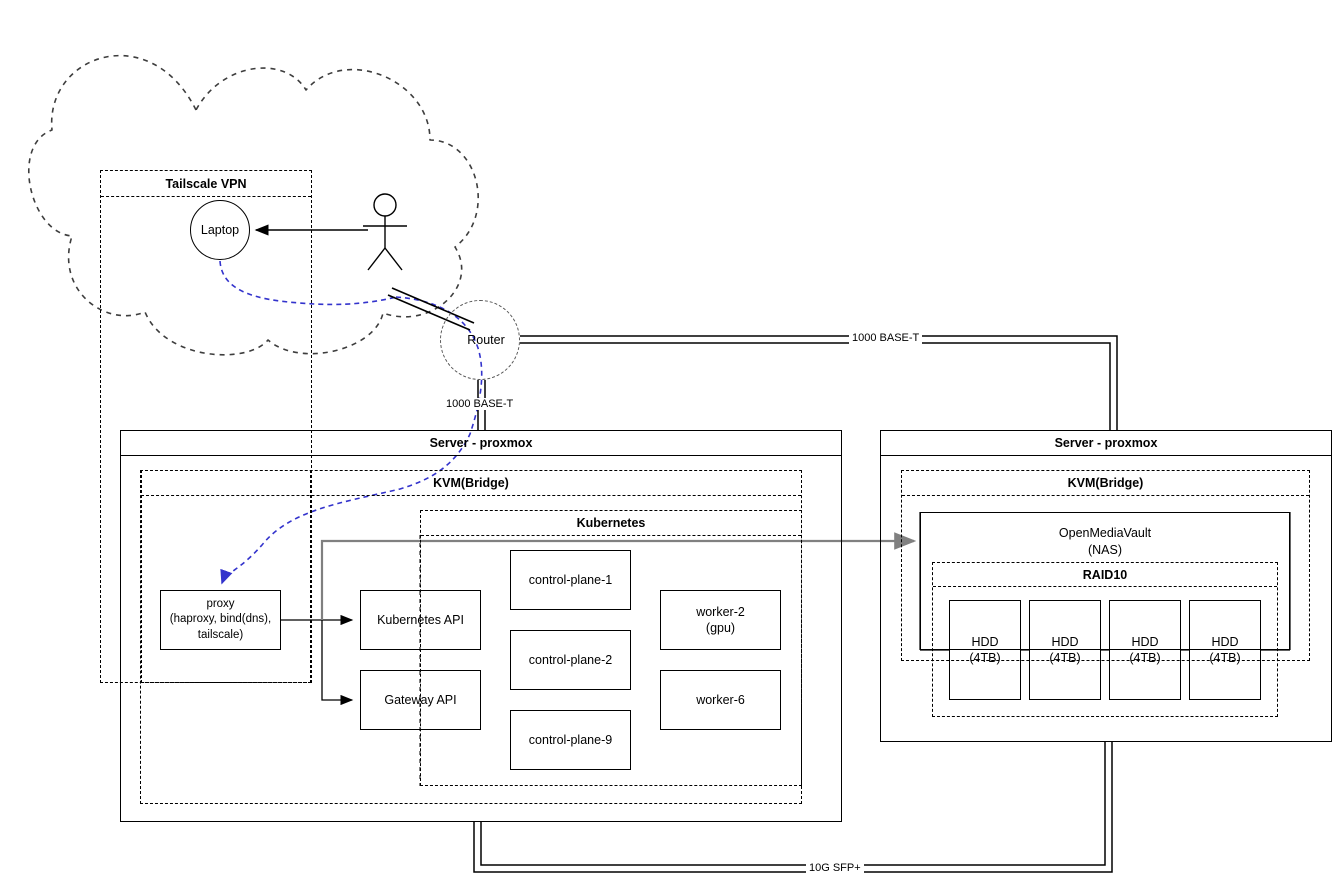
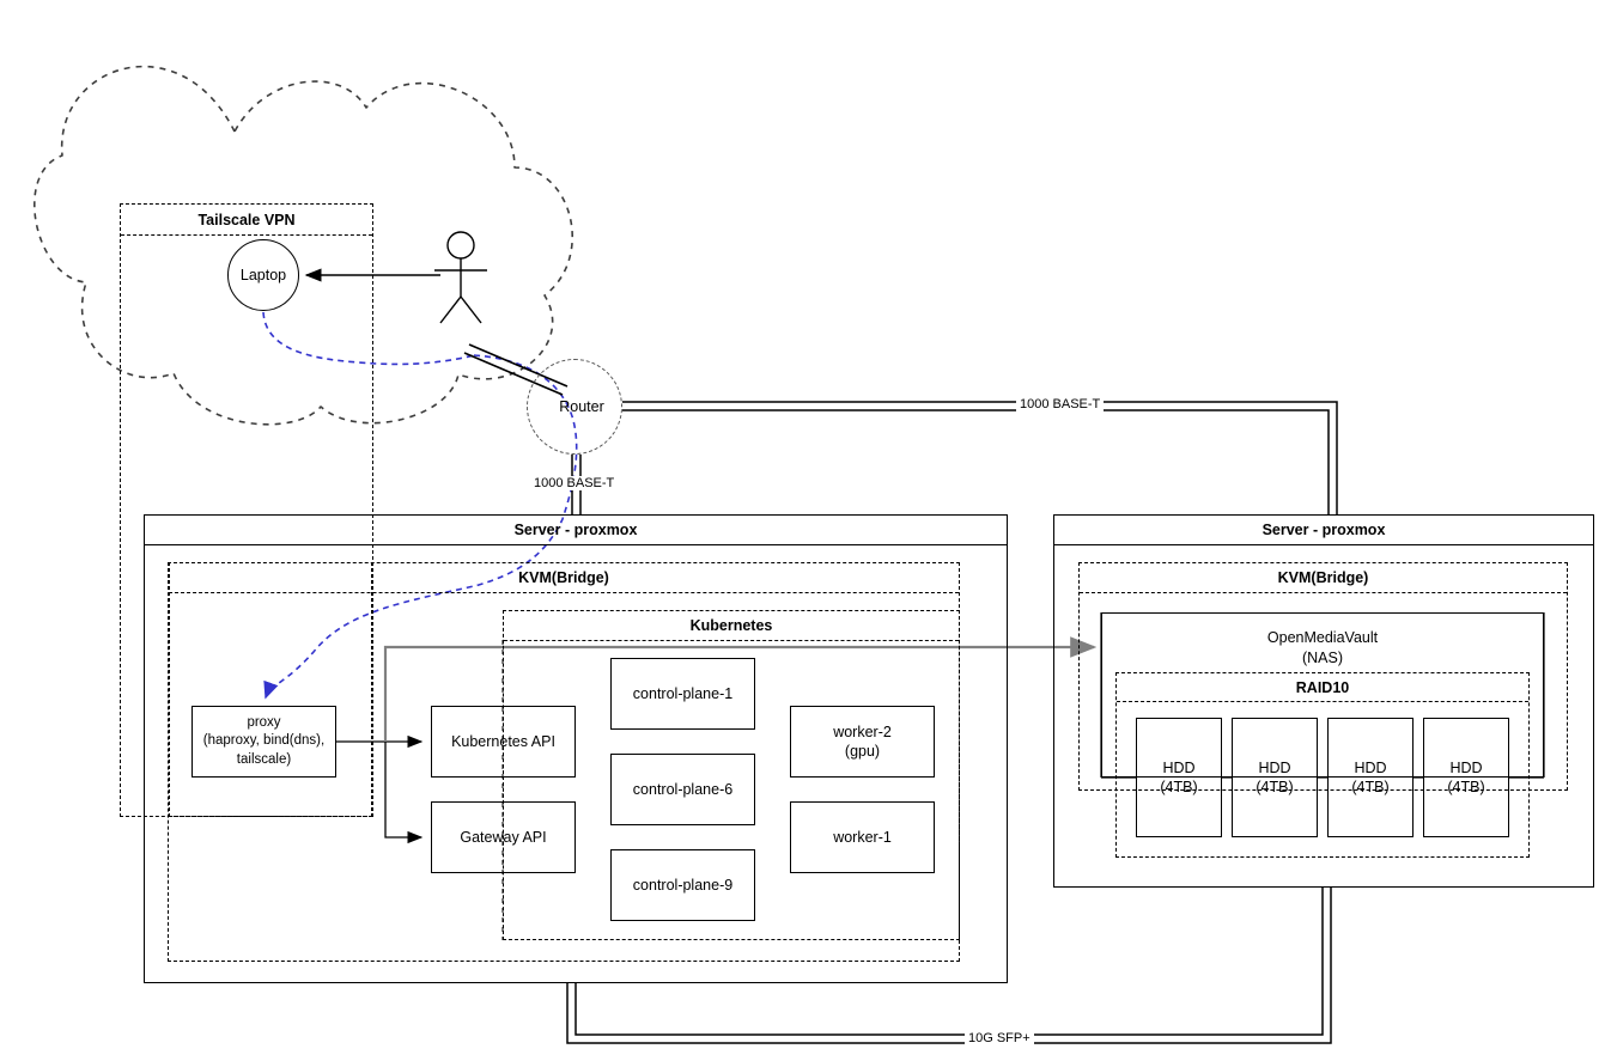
  Tailscale VPN
  Laptop
  Router
  1000 BASE-T
  1000 BASE-T
  10G SFP+
  Server - proxmox
  KVM(Bridge)
  proxy
  (haproxy, bind(dns),
  tailscale)
  Kubernetes
  Kubernetes API
  Gateway API
  control-plane-1
- control-plane-2
+ control-plane-6
  control-plane-9
  worker-2
  (gpu)
- worker-6
+ worker-1
  Server - proxmox
  KVM(Bridge)
  OpenMediaVault
  (NAS)
  RAID10
  HDD
  (4TB)
  HDD
  (4TB)
  HDD
  (4TB)
  HDD
  (4TB)
